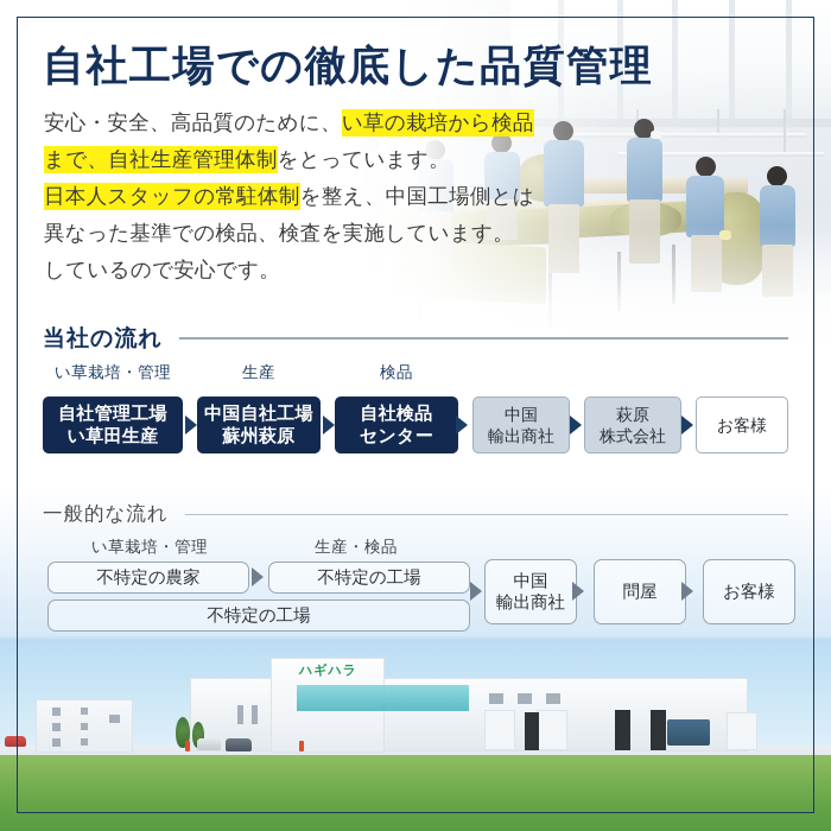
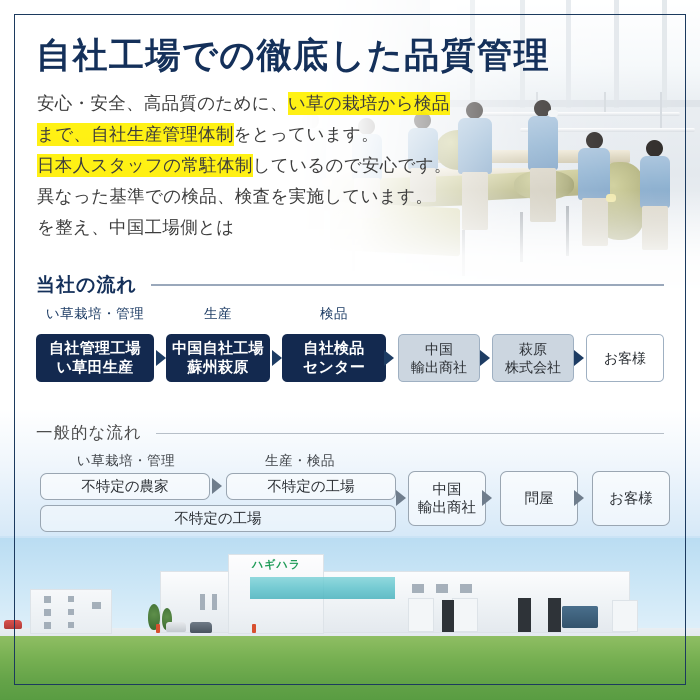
  自社工場での徹底した品質管理
  安心・安全、高品質のために、い草の栽培から検品
  まで、自社生産管理体制をとっています。
- 日本人スタッフの常駐体制を整え、中国工場側とは
+ 日本人スタッフの常駐体制しているので安心です。
  異なった基準での検品、検査を実施しています。
- しているので安心です。
+ を整え、中国工場側とは
  当社の流れ
  い草栽培・管理
  生産
  検品
  自社管理工場
  い草田生産
  中国自社工場
  蘇州萩原
  自社検品
  センター
  中国
  輸出商社
  萩原
  株式会社
  お客様
  一般的な流れ
  い草栽培・管理
  生産・検品
  不特定の農家
  不特定の工場
  不特定の工場
  中国
  輸出商社
  問屋
  お客様
  ハギハラ
